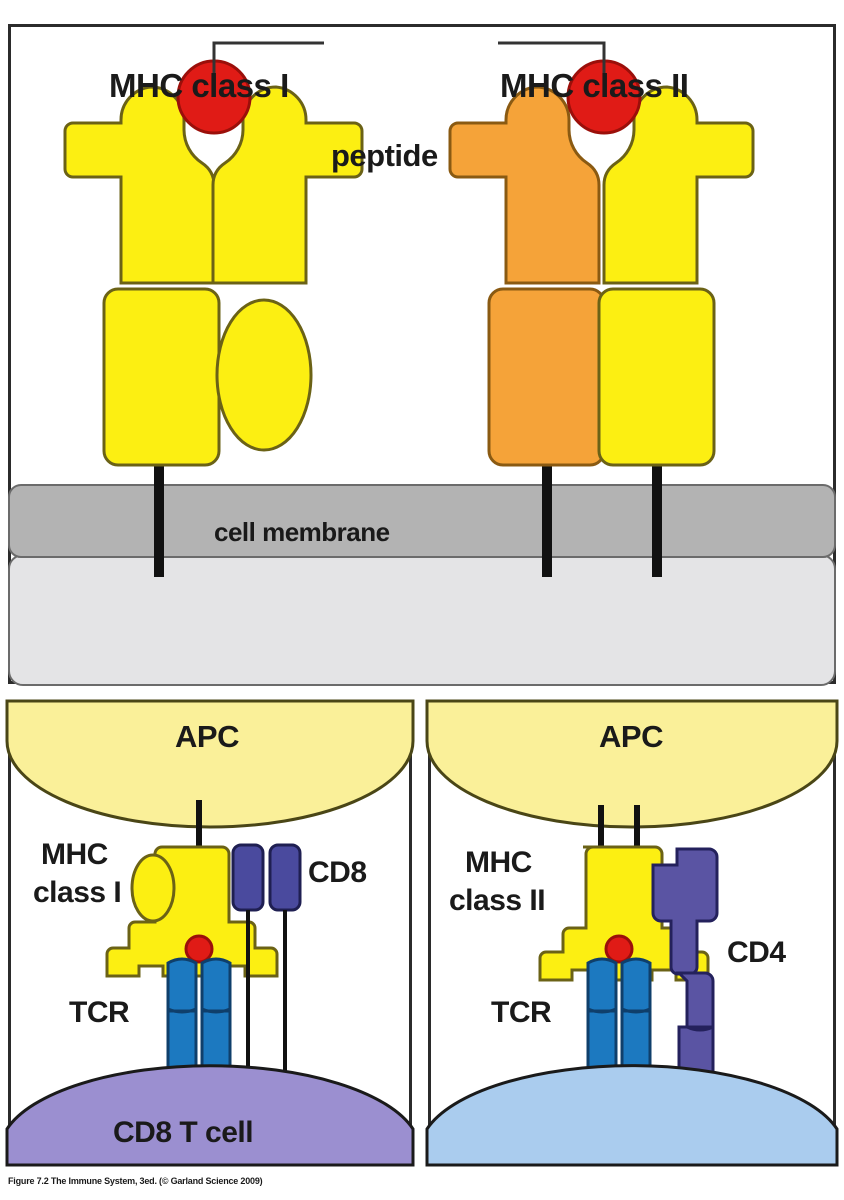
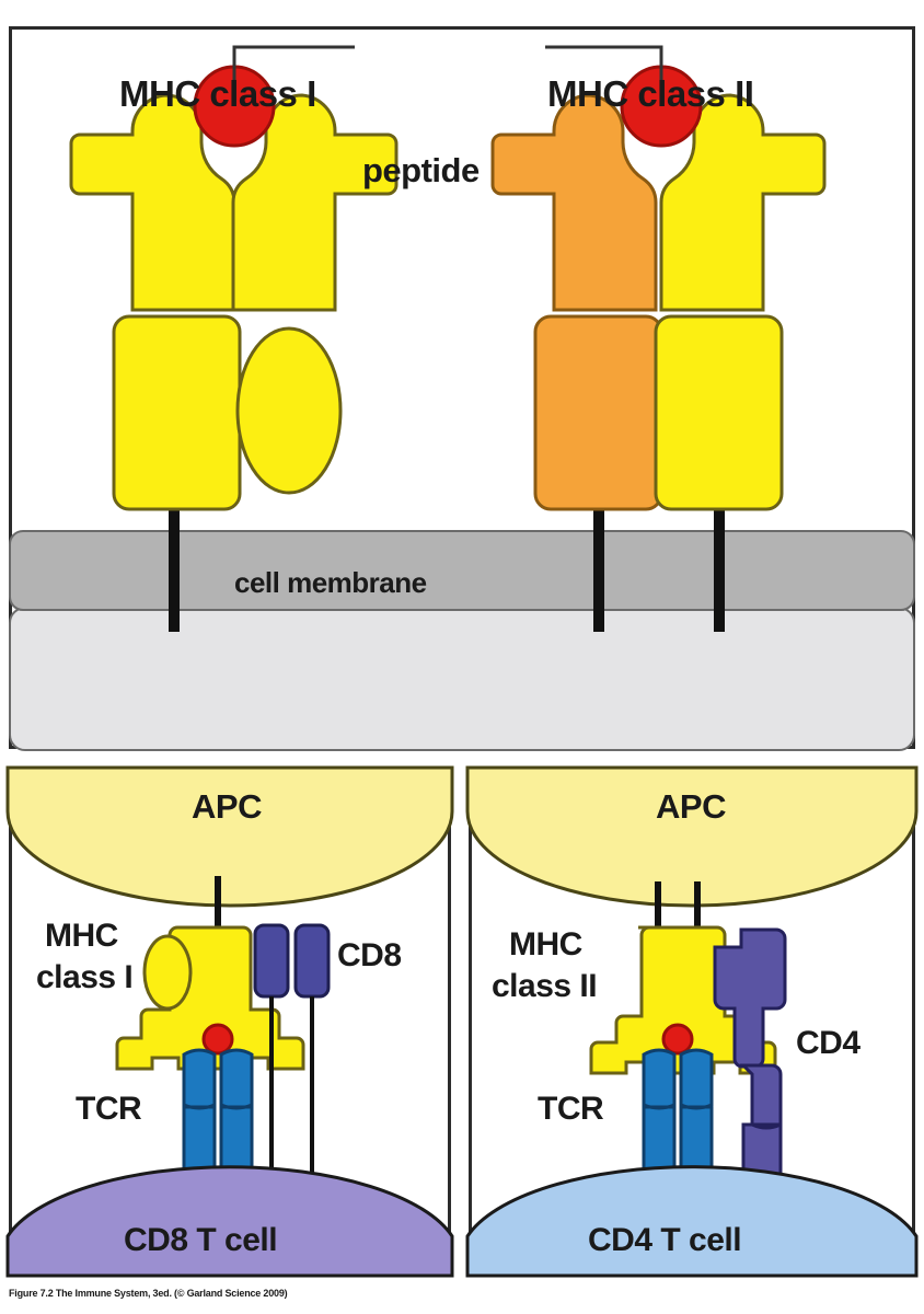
  MHC class I
  MHC class II
  peptide
  cell membrane
  APC
  MHC
  class I
  CD8
  TCR
  CD8 T cell
  APC
  MHC
  class II
  CD4
  TCR
+ CD4 T cell
  Figure 7.2 The Immune System, 3ed. (© Garland Science 2009)
